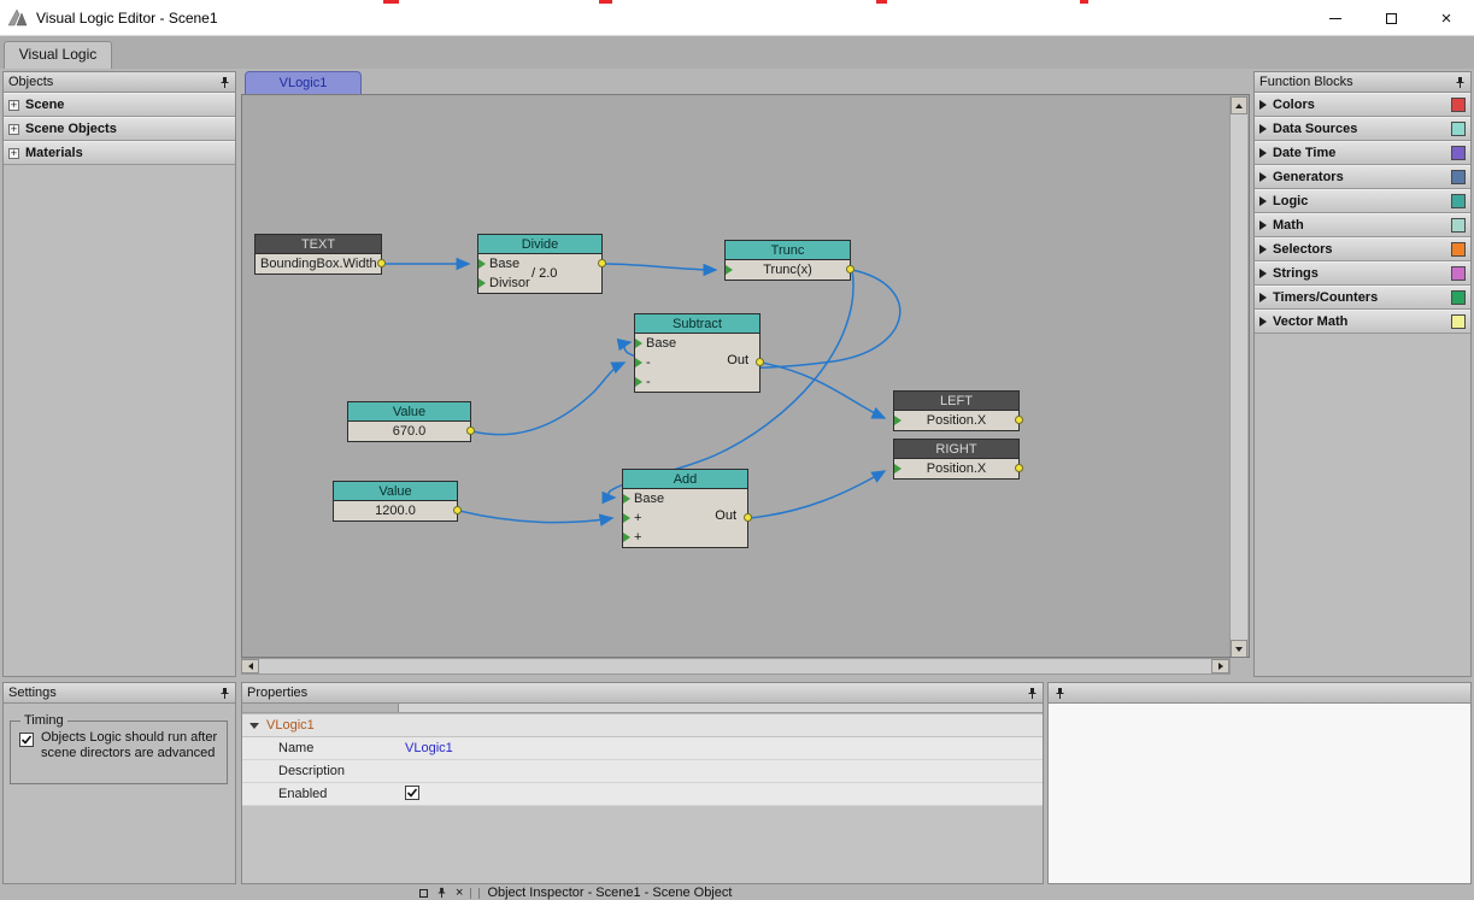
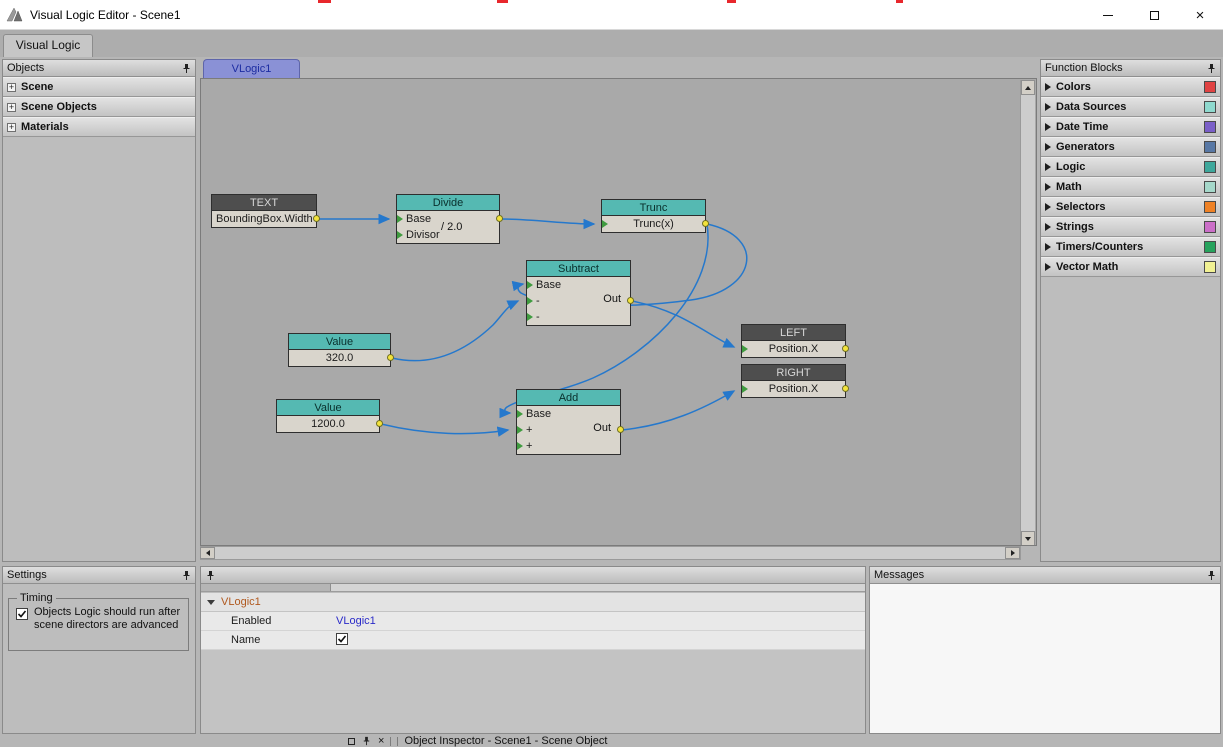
  Visual Logic Editor - Scene1
  ×
  Visual Logic
  Objects
  +
  Scene
  +
  Scene Objects
  +
  Materials
  VLogic1
  TEXT
  BoundingBox.Width
  Divide
  Base
  Divisor
  / 2.0
  Trunc
  Trunc(x)
  Subtract
  Base
  -
  -
  Out
  Value
- 670.0
+ 320.0
  Value
  1200.0
  Add
  Base
  +
  +
  Out
  LEFT
  Position.X
  RIGHT
  Position.X
  Function Blocks
  Colors
  Data Sources
  Date Time
  Generators
  Logic
  Math
  Selectors
  Strings
  Timers/Counters
  Vector Math
  Settings
  Timing
  Objects Logic should run after
  scene directors are advanced
- Properties
  VLogic1
- Name
+ Enabled
  VLogic1
- Description
- Enabled
+ Name
+ Messages
  ×
  Object Inspector - Scene1 - Scene Object
